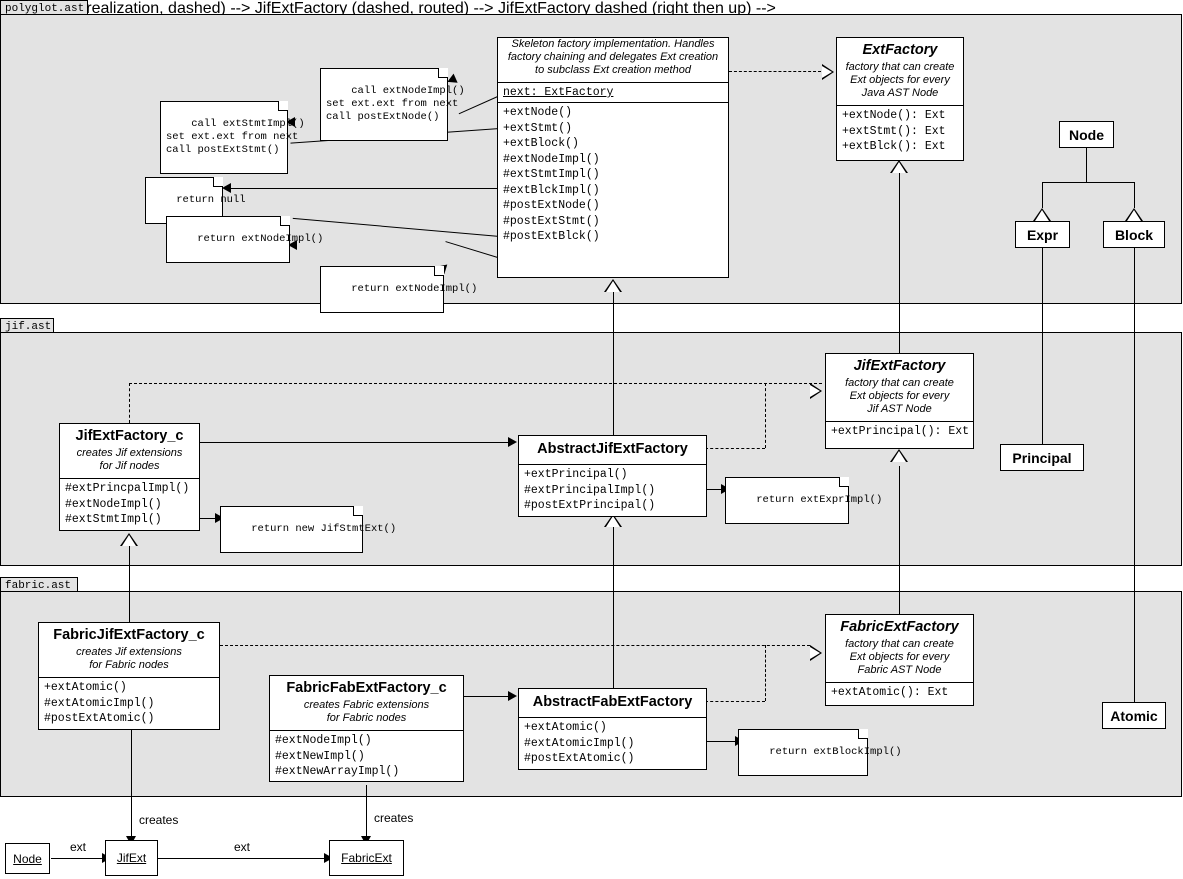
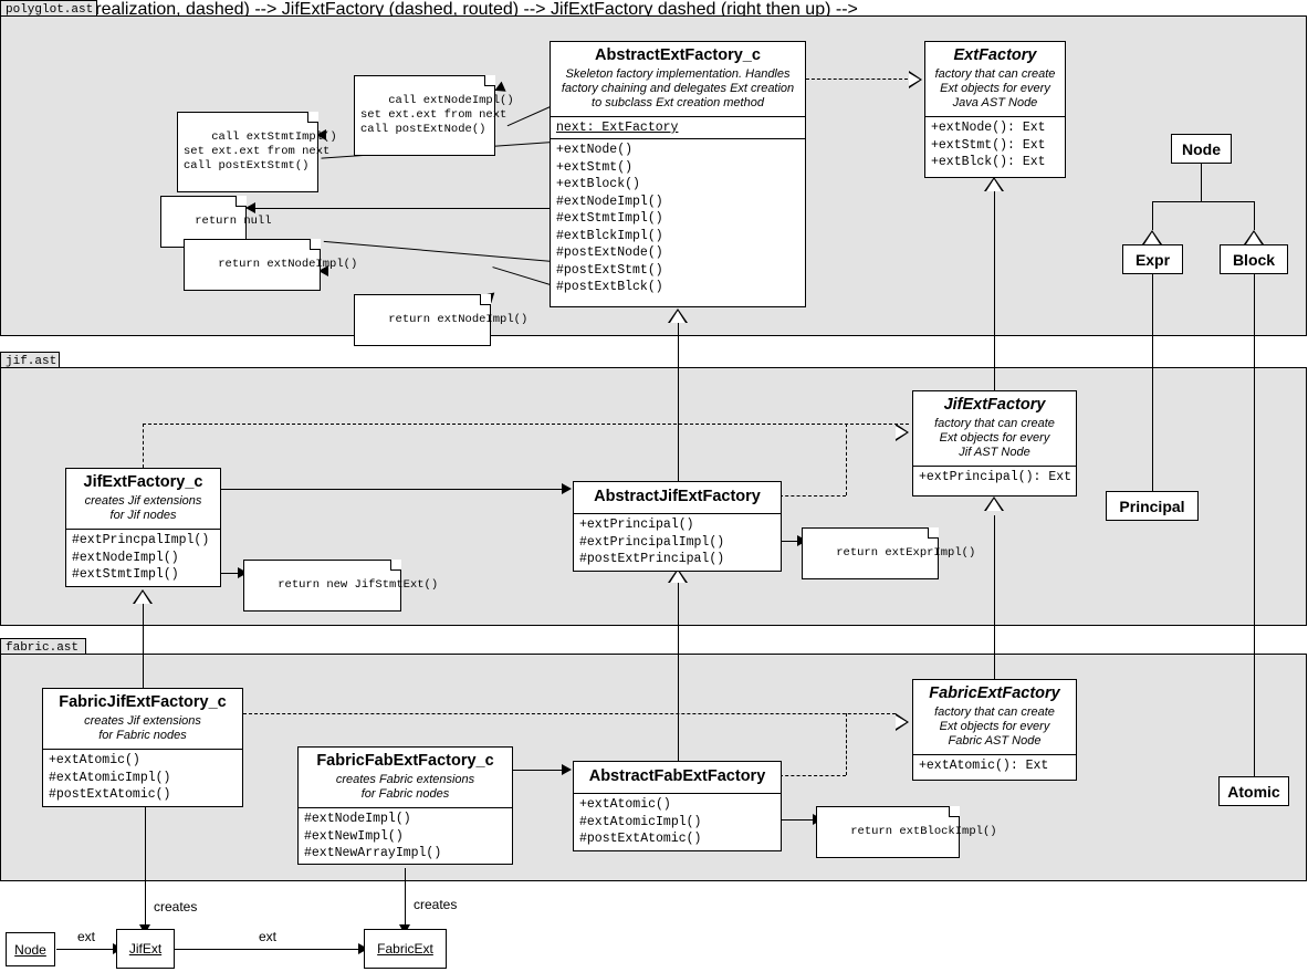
  polyglot.ast
  jif.ast
  fabric.ast
  ExtFactory (realization, dashed) --> JifExtFactory (dashed, routed) --> JifExtFactory dashed (right then up) -->
  creates
  creates
  ext
  ext
  call extNodeImpl()
  set ext.ext from next
  call postExtNode()
  call extStmtImpl()
  set ext.ext from next
  call postExtStmt()
  return null
  return extNodeImpl()
  return extNodeImpl()
  return new JifStmtExt()
  return extExprImpl()
  return extBlockImpl()
+ AbstractExtFactory_c
  Skeleton factory implementation. Handles
  factory chaining and delegates Ext creation
  to subclass Ext creation method
  next: ExtFactory
  +extNode()
  +extStmt()
  +extBlock()
  #extNodeImpl()
  #extStmtImpl()
  #extBlckImpl()
  #postExtNode()
  #postExtStmt()
  #postExtBlck()
  ExtFactory
  factory that can create
  Ext objects for every
  Java AST Node
  +extNode(): Ext
  +extStmt(): Ext
  +extBlck(): Ext
  JifExtFactory
  factory that can create
  Ext objects for every
  Jif AST Node
  +extPrincipal(): Ext
  JifExtFactory_c
  creates Jif extensions
  for Jif nodes
  #extPrincpalImpl()
  #extNodeImpl()
  #extStmtImpl()
  AbstractJifExtFactory
  +extPrincipal()
  #extPrincipalImpl()
  #postExtPrincipal()
  FabricExtFactory
  factory that can create
  Ext objects for every
  Fabric AST Node
  +extAtomic(): Ext
  FabricJifExtFactory_c
  creates Jif extensions
  for Fabric nodes
  +extAtomic()
  #extAtomicImpl()
  #postExtAtomic()
  FabricFabExtFactory_c
  creates Fabric extensions
  for Fabric nodes
  #extNodeImpl()
  #extNewImpl()
  #extNewArrayImpl()
  AbstractFabExtFactory
  +extAtomic()
  #extAtomicImpl()
  #postExtAtomic()
  Node
  Expr
  Block
  Principal
  Atomic
  Node
  JifExt
  FabricExt
